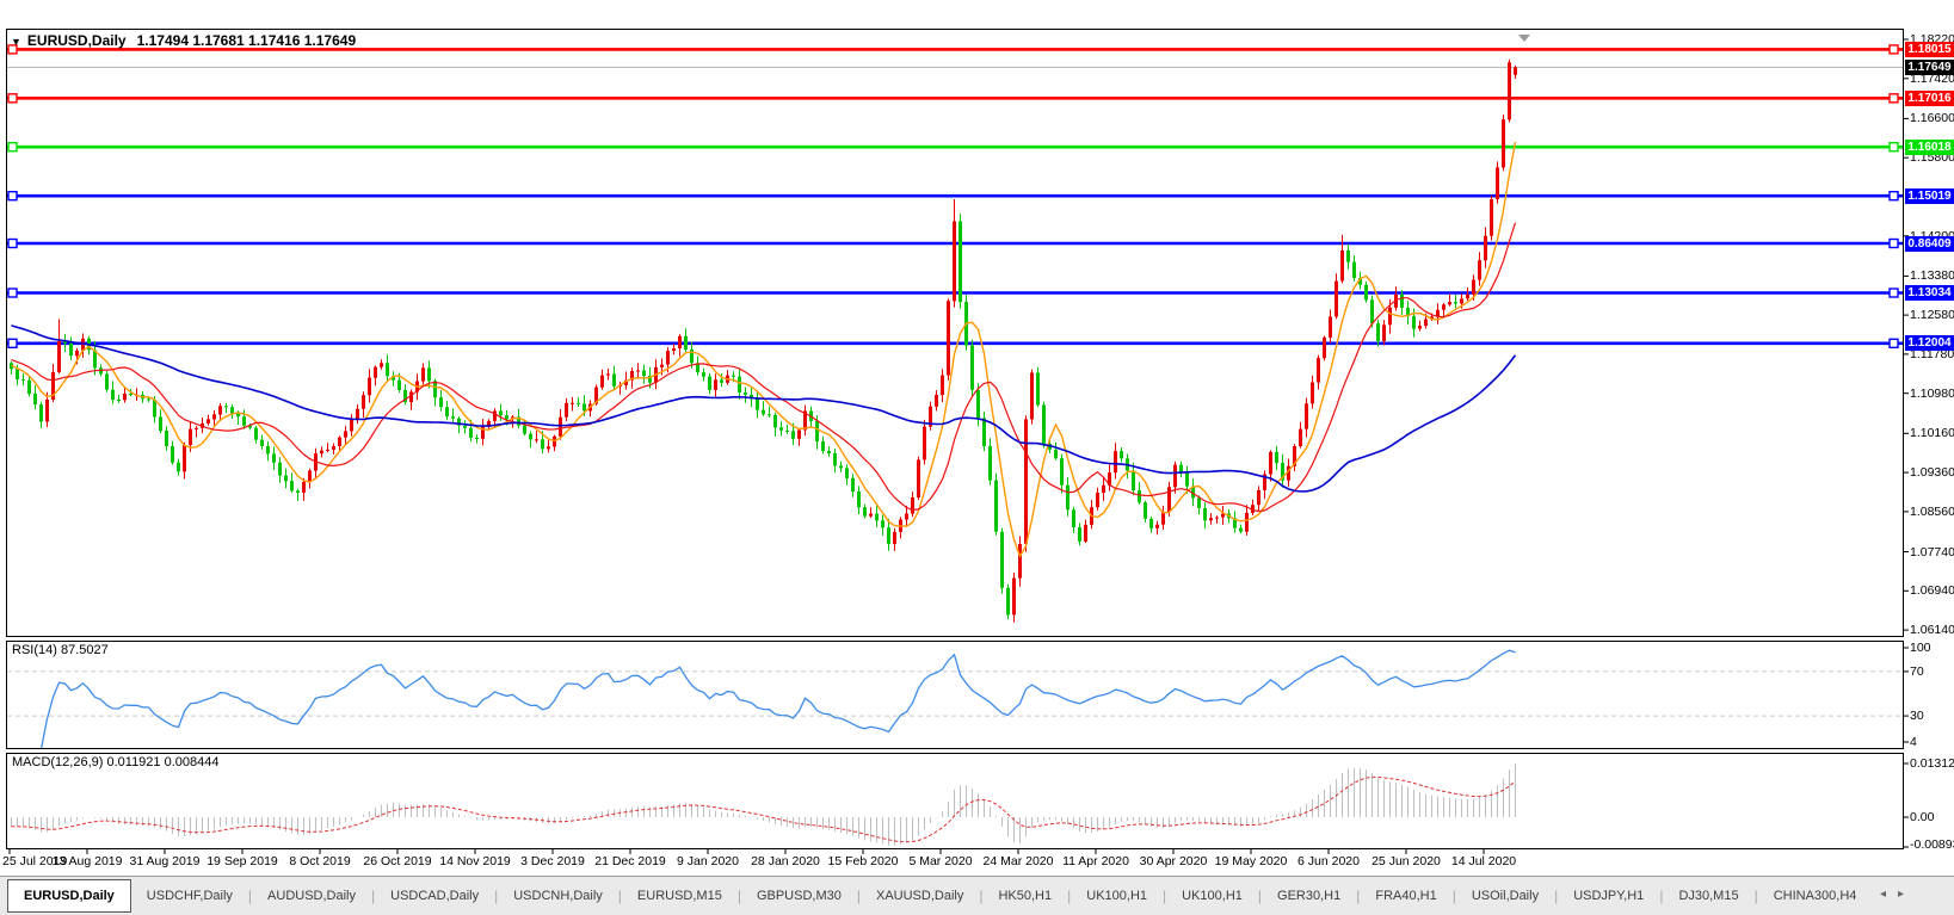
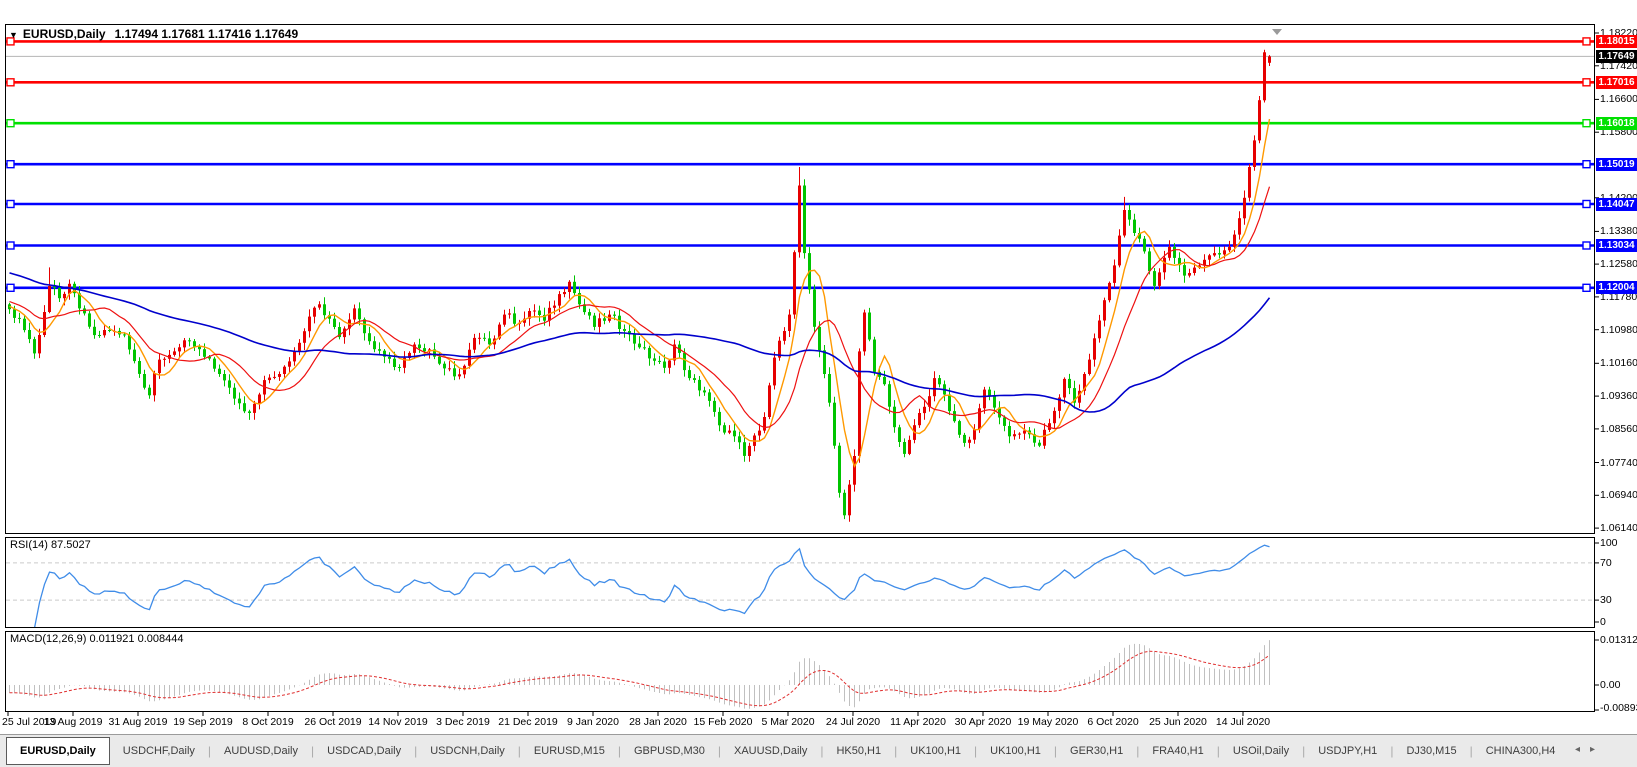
  ▼ EURUSD,Daily 1.17494 1.17681 1.17416 1.17649
  RSI(14) 87.5027
  MACD(12,26,9) 0.011921 0.008444
  1.18220
  1.17420
  1.16600
  1.15800
  1.13380
  1.12580
  1.11780
  1.10980
  1.10160
  1.09360
  1.08560
  1.07740
  1.06940
  1.06140
  1.18015
  1.17016
  1.16018
  1.15019
- 0.86409
+ 1.14047
  1.13034
  1.12004
  1.17649
  100
  70
  30
- 4
+ 0
  0.01312
  0.00
  -0.0089
  25 Jul 2019
  13 Aug 2019
  31 Aug 2019
  19 Sep 2019
  8 Oct 2019
  26 Oct 2019
  14 Nov 2019
  3 Dec 2019
  21 Dec 2019
  9 Jan 2020
  28 Jan 2020
  15 Feb 2020
  5 Mar 2020
- 24 Mar 2020
+ 24 Jul 2020
  11 Apr 2020
  30 Apr 2020
  19 May 2020
- 6 Jun 2020
+ 6 Oct 2020
  25 Jun 2020
  14 Jul 2020
  EURUSD,Daily
  USDCHF,Daily
  |
  AUDUSD,Daily
  |
  USDCAD,Daily
  |
  USDCNH,Daily
  |
  EURUSD,M15
  |
  GBPUSD,M30
  |
  XAUUSD,Daily
  |
  HK50,H1
  |
  UK100,H1
  |
  UK100,H1
  |
  GER30,H1
  |
  FRA40,H1
  |
  USOil,Daily
  |
  USDJPY,H1
  |
  DJ30,M15
  |
  CHINA300,H4
  ◂▸
